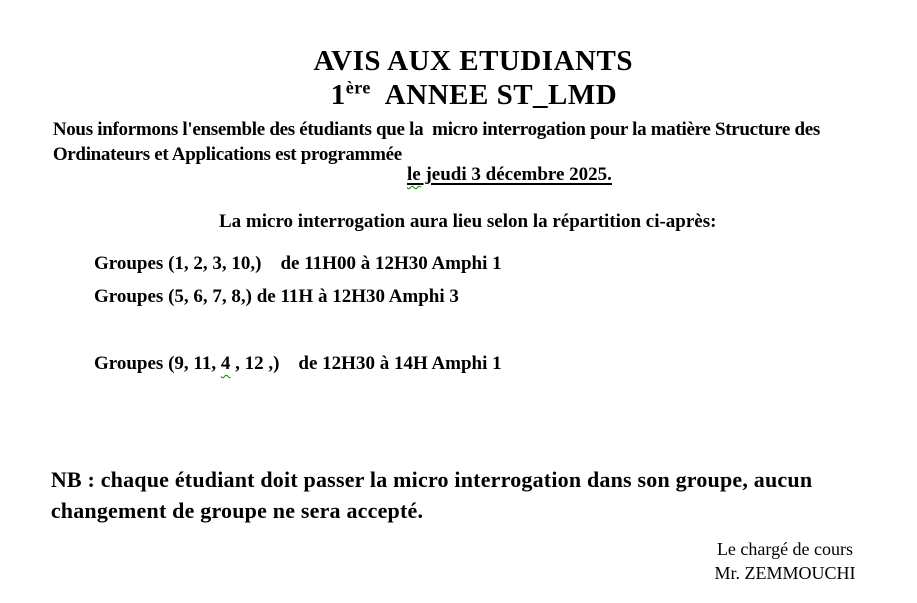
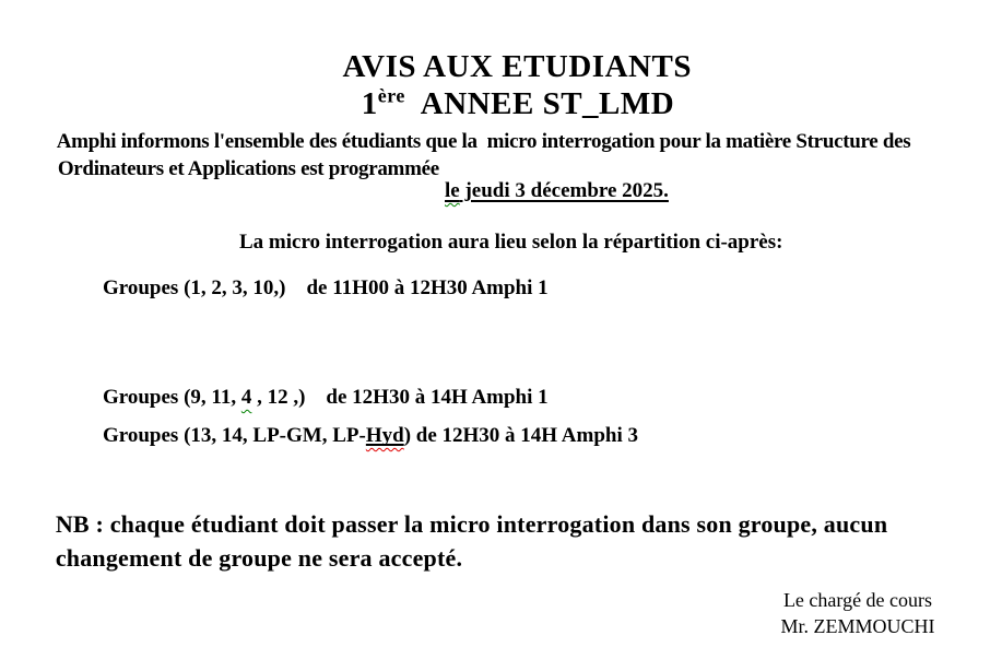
  AVIS AUX ETUDIANTS
  1ère ANNEE ST_LMD
- Nous informons l'ensemble des étudiants que la micro interrogation pour la matière Structure des
+ Amphi informons l'ensemble des étudiants que la micro interrogation pour la matière Structure des
  Ordinateurs et Applications est programmée
  le jeudi 3 décembre 2025.
  La micro interrogation aura lieu selon la répartition ci-après:
  Groupes (1, 2, 3, 10,) de 11H00 à 12H30 Amphi 1
- Groupes (5, 6, 7, 8,) de 11H à 12H30 Amphi 3
  Groupes (9, 11, 4 , 12 ,) de 12H30 à 14H Amphi 1
+ Groupes (13, 14, LP-GM, LP-Hyd) de 12H30 à 14H Amphi 3
  NB : chaque étudiant doit passer la micro interrogation dans son groupe, aucun
  changement de groupe ne sera accepté.
  Le chargé de cours
  Mr. ZEMMOUCHI
